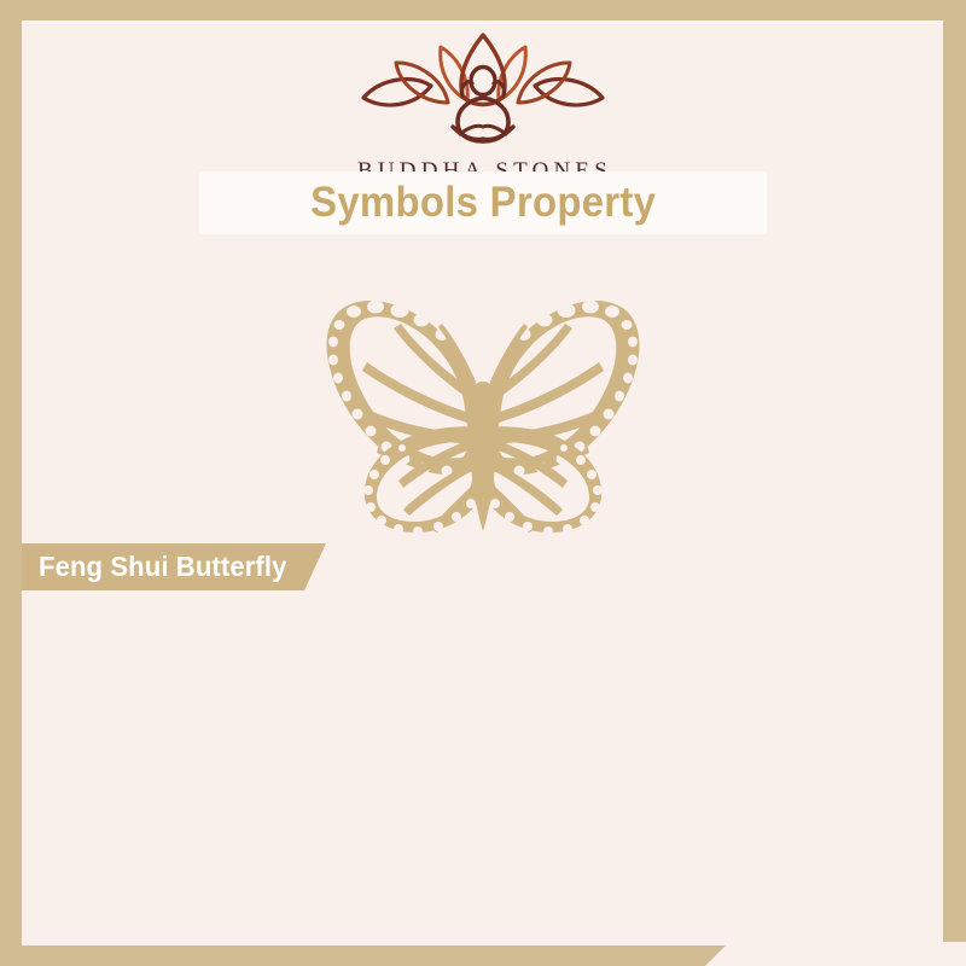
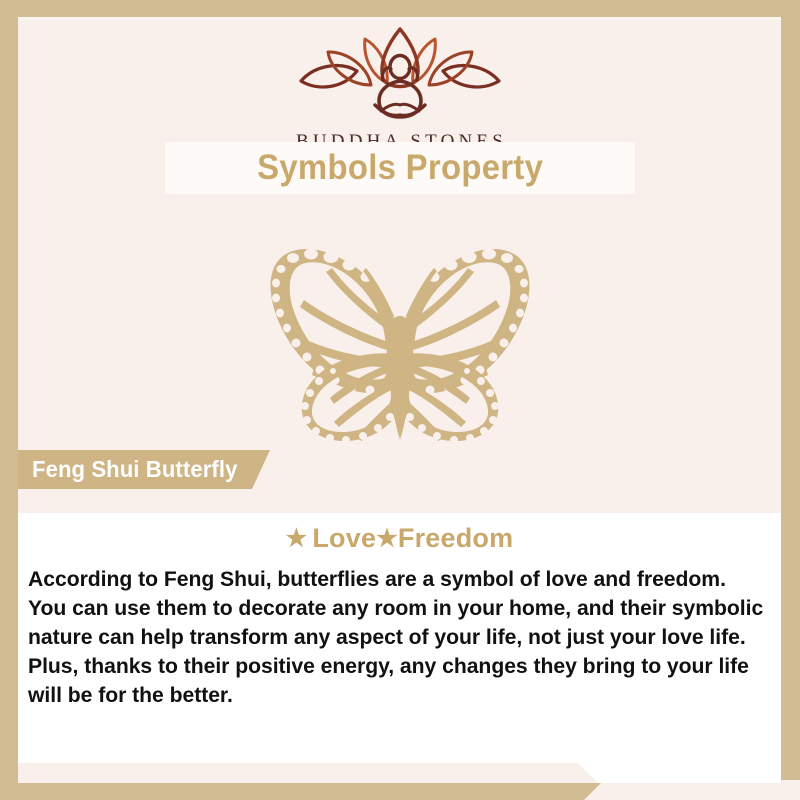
  Symbols Property
  Feng Shui Butterfly
+ ★ Love★Freedom
+ According to Feng Shui, butterflies are a symbol of love and freedom. You can use them to decorate any room in your home, and their symbolic nature can help transform any aspect of your life, not just your love life. Plus, thanks to their positive energy, any changes they bring to your life will be for the better.
